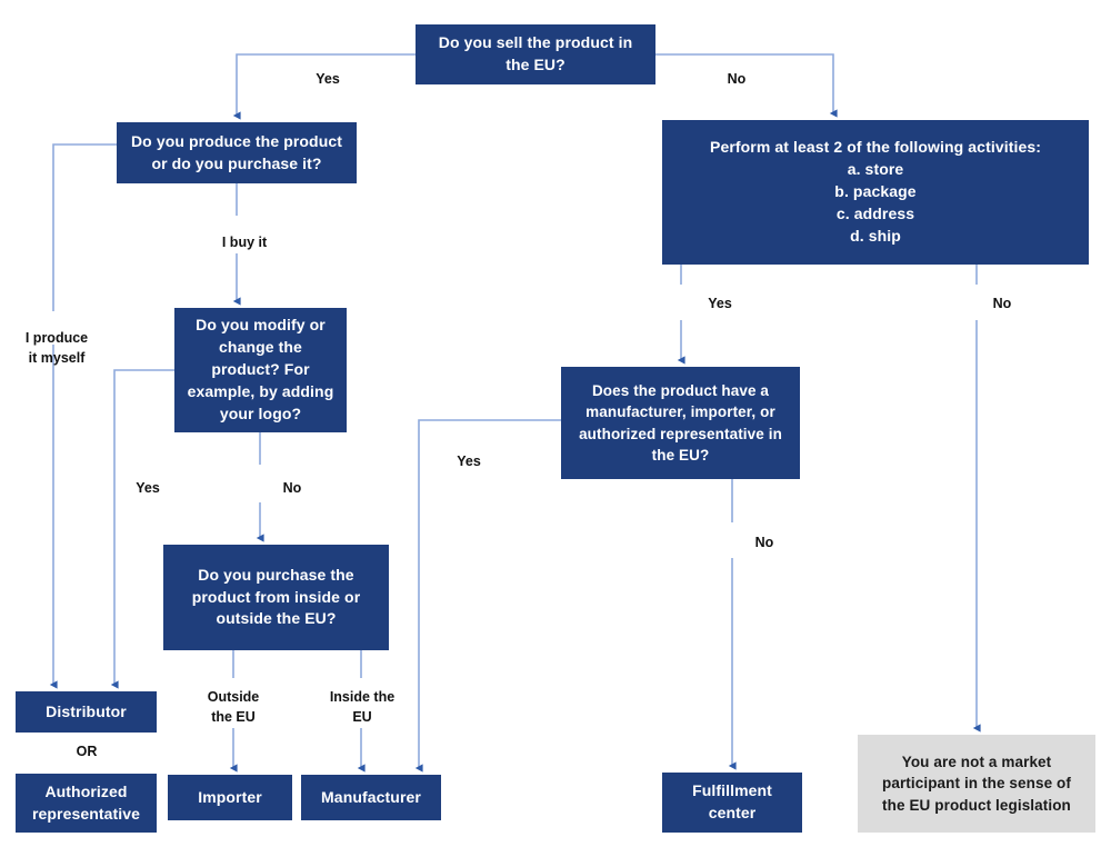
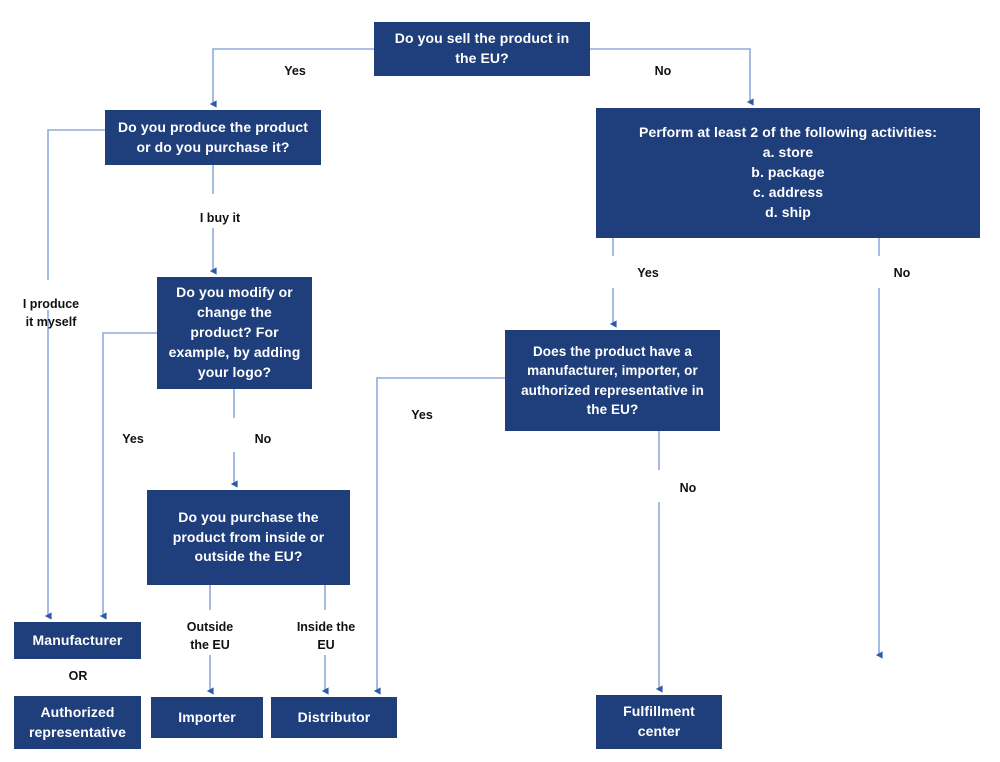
  Do you sell the product in
  the EU?
  Do you produce the product
  or do you purchase it?
  Perform at least 2 of the following activities:
  a. store
  b. package
  c. address
  d. ship
  Do you modify or
  change the
  product? For
  example, by adding
  your logo?
  Does the product have a
  manufacturer, importer, or
  authorized representative in
  the EU?
  Do you purchase the
  product from inside or
  outside the EU?
- Distributor
+ Manufacturer
  Authorized
  representative
  Importer
- Manufacturer
+ Distributor
  Fulfillment
  center
- You are not a market
- participant in the sense of
- the EU product legislation
  Yes
  No
  I buy it
  I produce
  it myself
  Yes
  No
  Outside
  the EU
  Inside the
  EU
  Yes
  No
  Yes
  No
  OR
